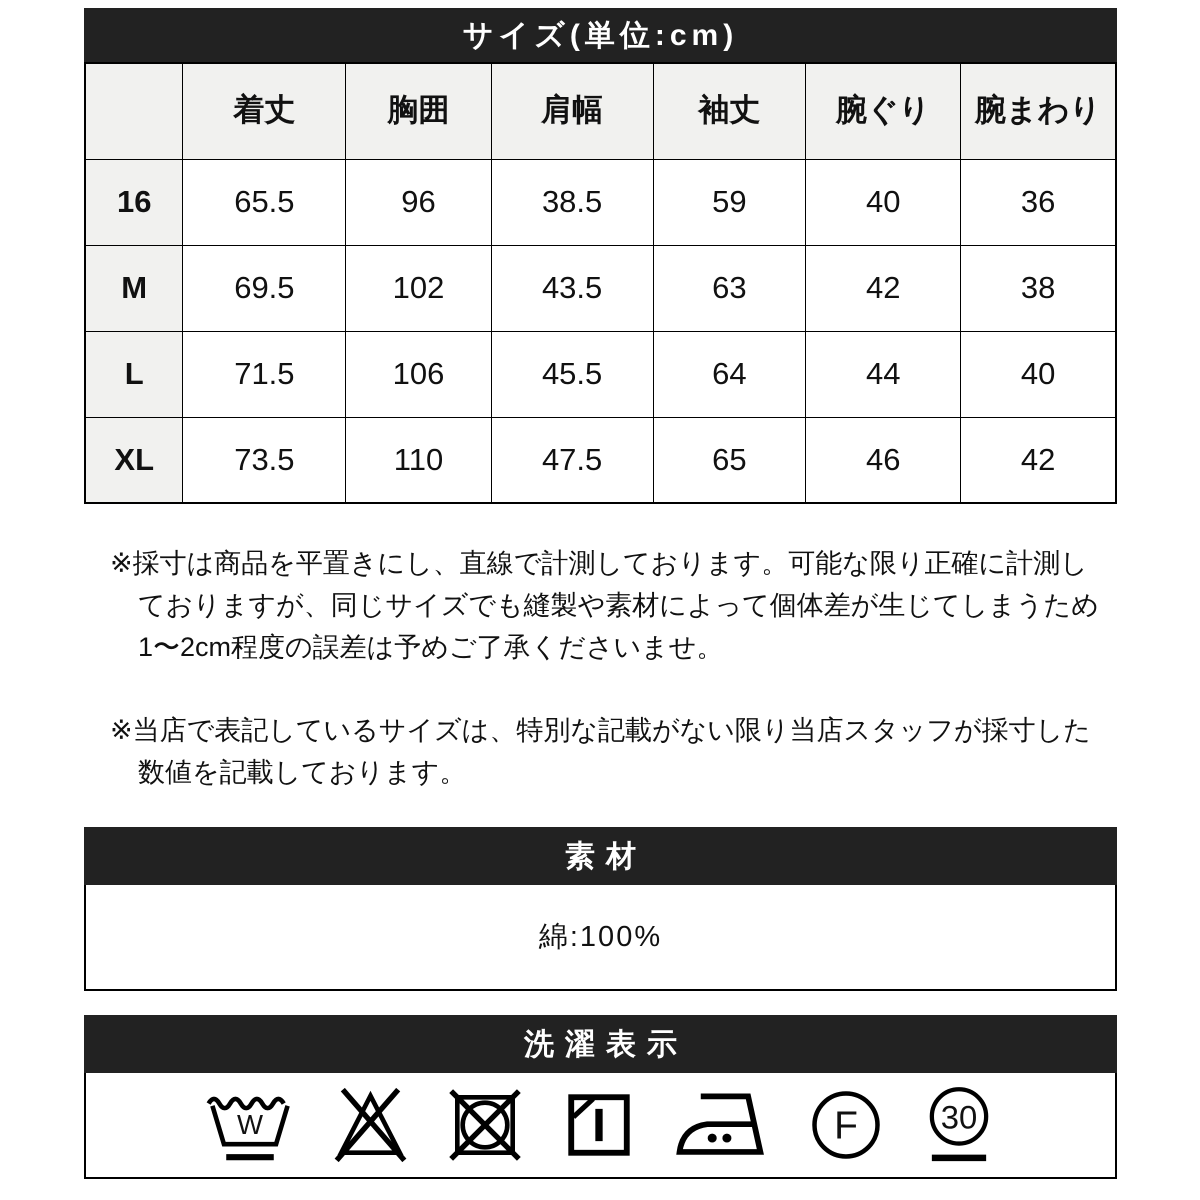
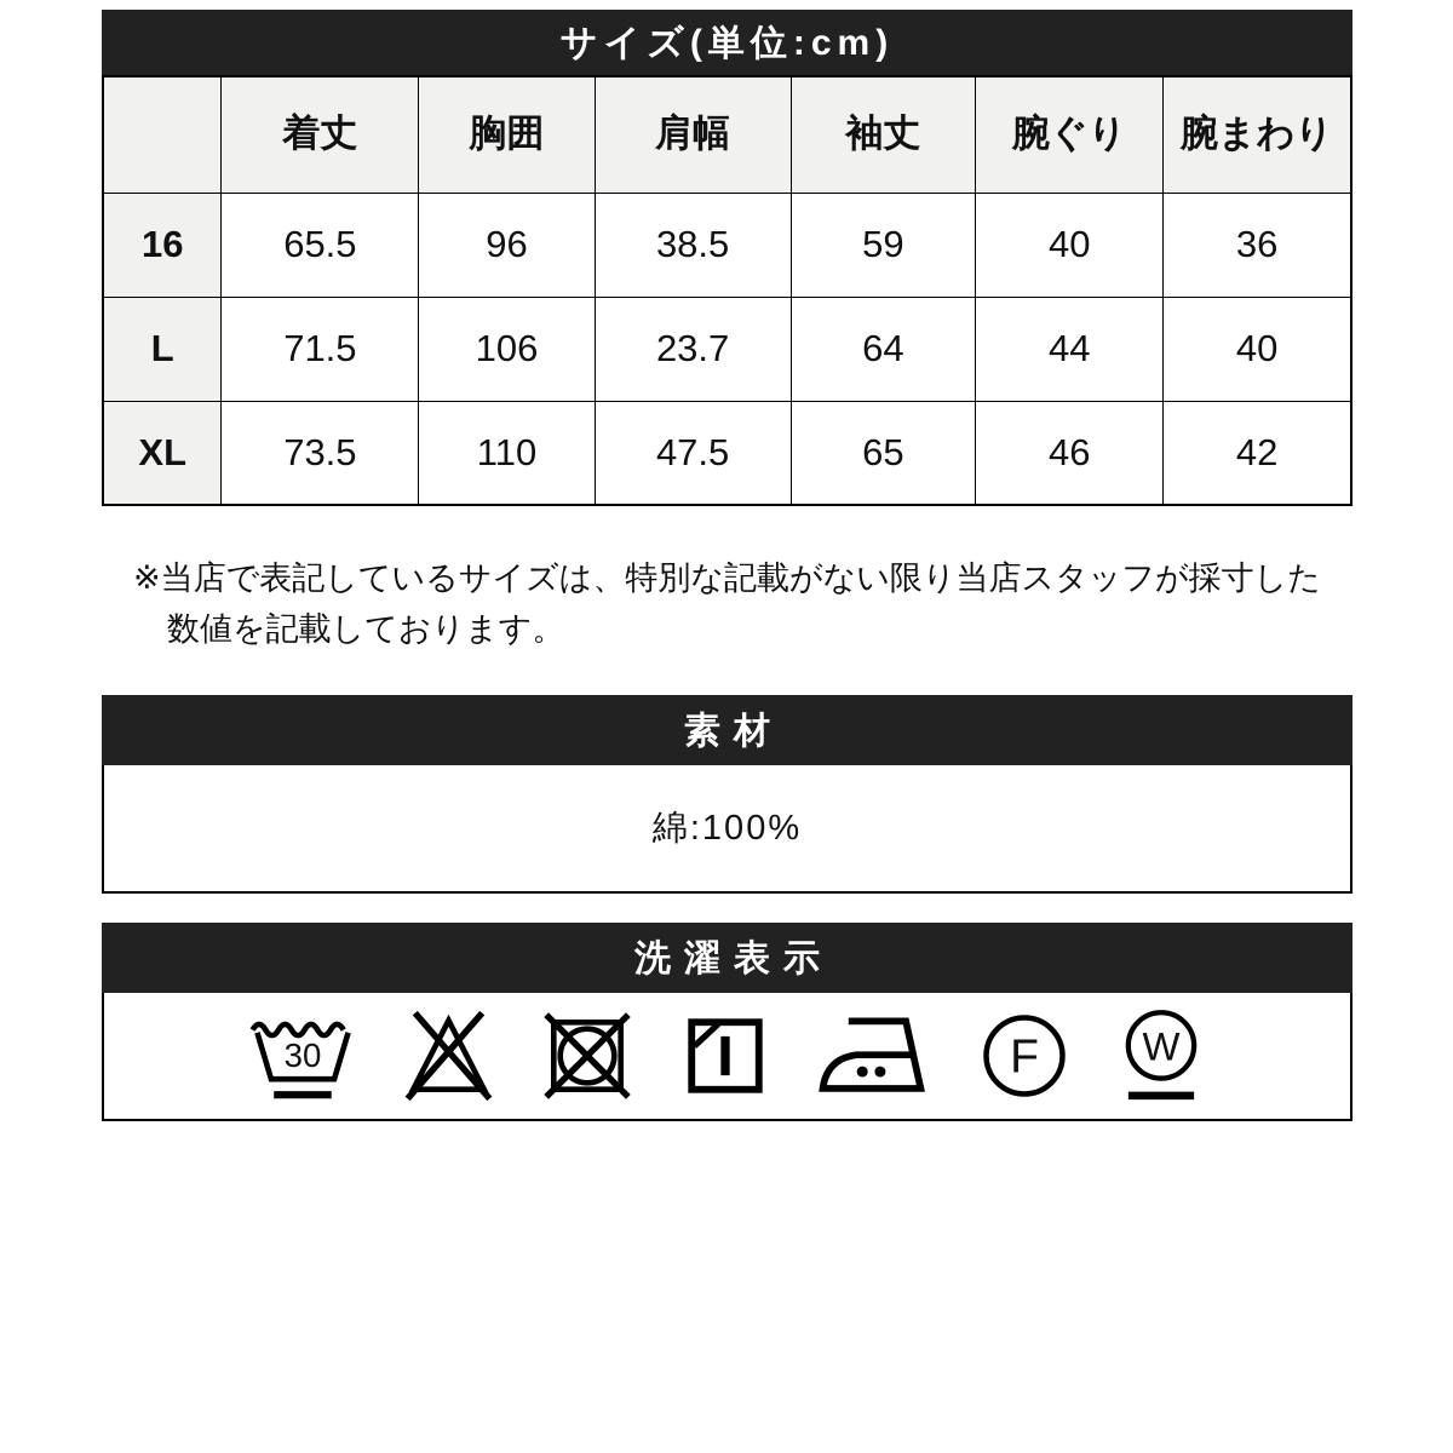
  サイズ(単位:cm)
  	着丈	胸囲	肩幅	袖丈	腕ぐり	腕まわり
  16	65.5	96	38.5	59	40	36
- M	69.5	102	43.5	63	42	38
- L	71.5	106	45.5	64	44	40
+ L	71.5	106	23.7	64	44	40
  XL	73.5	110	47.5	65	46	42
- ※採寸は商品を平置きにし、直線で計測しております。可能な限り正確に計測し
- ておりますが、同じサイズでも縫製や素材によって個体差が生じてしまうため
- 1〜2cm程度の誤差は予めご了承くださいませ。
  ※当店で表記しているサイズは、特別な記載がない限り当店スタッフが採寸した
  数値を記載しております。
  素材
  綿:100%
  洗濯表示
- W
+ 30
  F
- 30
+ W
